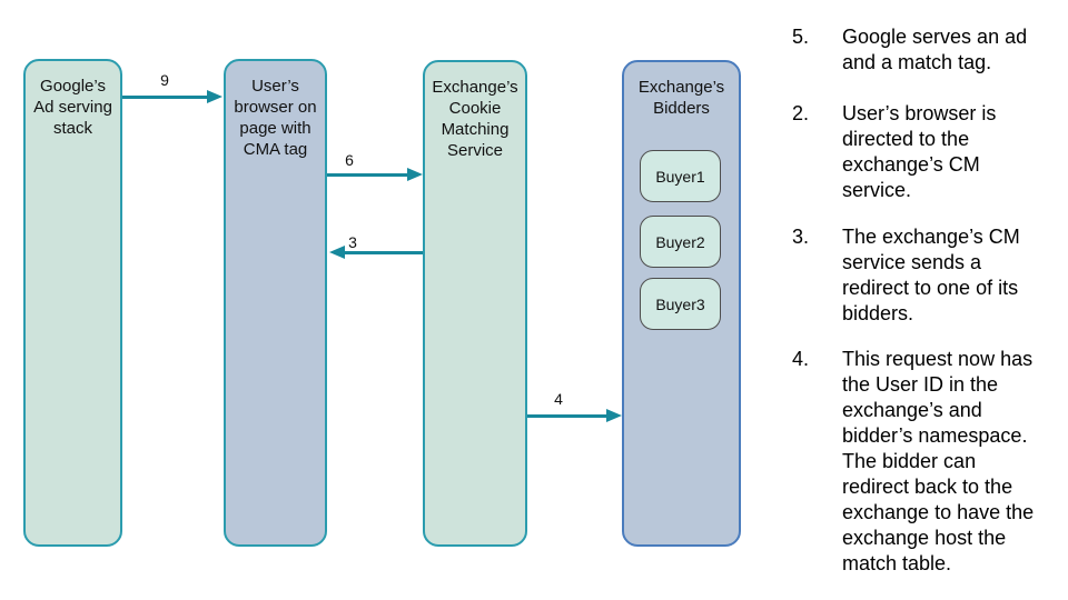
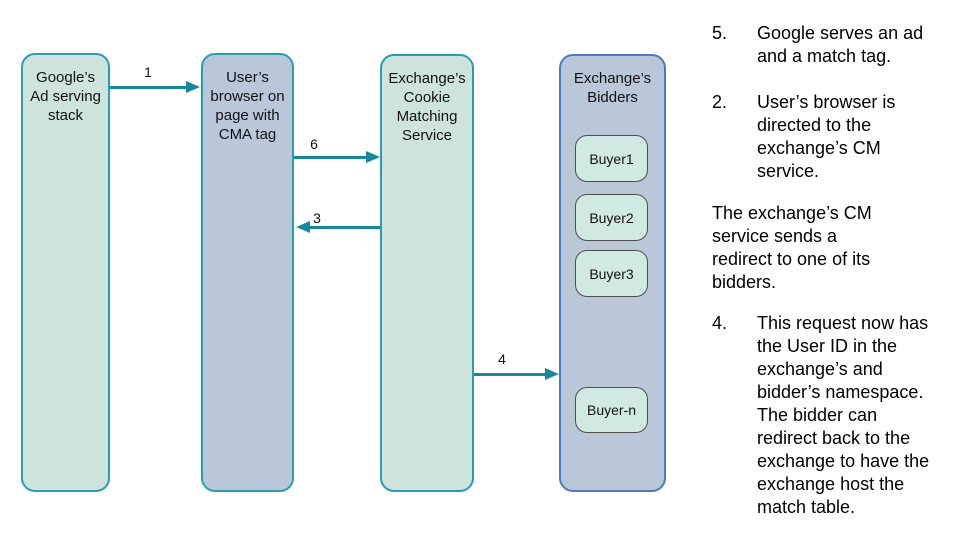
  Google’s
  Ad serving
  stack
  User’s
  browser on
  page with
  CMA tag
  Exchange’s
  Cookie
  Matching
  Service
  Exchange’s
  Bidders
  Buyer1
  Buyer2
  Buyer3
+ Buyer-n
- 9
+ 1
  6
  3
  4
  5.
  Google serves an ad
  and a match tag.
  2.
  User’s browser is
  directed to the
  exchange’s CM
  service.
- 3.
  The exchange’s CM
  service sends a
  redirect to one of its
  bidders.
  4.
  This request now has
  the User ID in the
  exchange’s and
  bidder’s namespace.
  The bidder can
  redirect back to the
  exchange to have the
  exchange host the
  match table.
